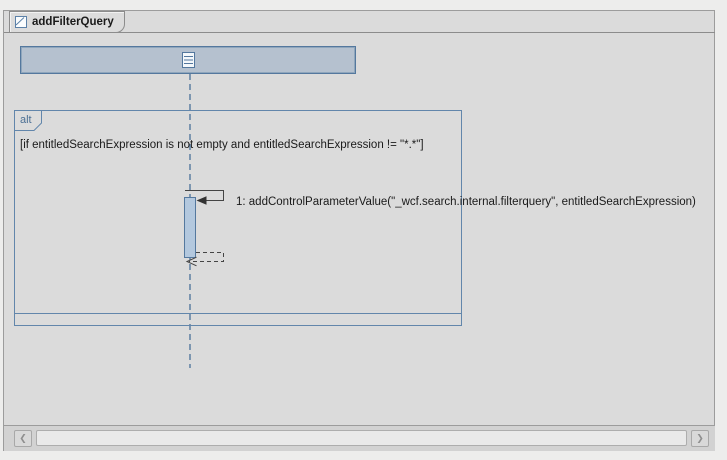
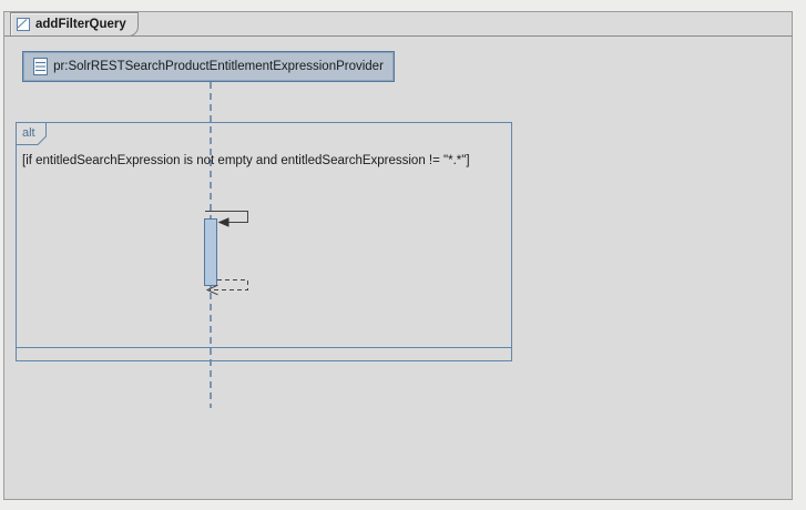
  addFilterQuery
+ pr:SolrRESTSearchProductEntitlementExpressionProvider
  alt
  [if entitledSearchExpression is not empty and entitledSearchExpression != "*.*"]
- 1: addControlParameterValue("_wcf.search.internal.filterquery", entitledSearchExpression)
- ❮
- ❯
